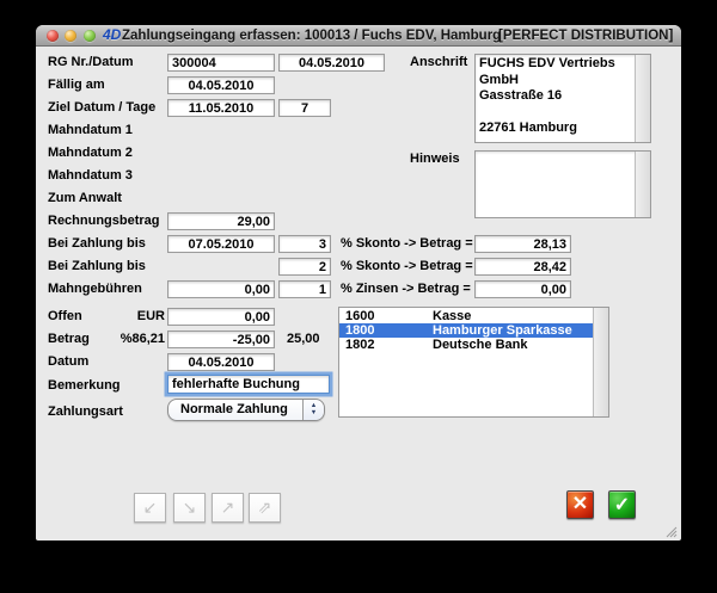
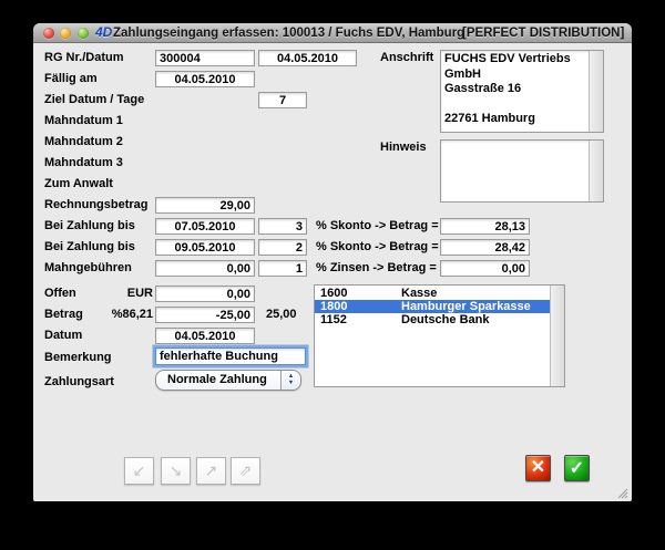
  4D
  Zahlungseingang erfassen: 100013 / Fuchs EDV, Hamburg
  [PERFECT DISTRIBUTION]
  RG Nr./Datum
  Fällig am
  Ziel Datum / Tage
  Mahndatum 1
  Mahndatum 2
  Mahndatum 3
  Zum Anwalt
  Rechnungsbetrag
  Bei Zahlung bis
  Bei Zahlung bis
  Mahngebühren
  300004
  04.05.2010
  04.05.2010
- 11.05.2010
  7
  29,00
  07.05.2010
  3
+ 09.05.2010
  2
  0,00
  1
  % Skonto -> Betrag =
  % Skonto -> Betrag =
  % Zinsen -> Betrag =
  28,13
  28,42
  0,00
  Anschrift
  FUCHS EDV Vertriebs GmbH
  Gasstraße 16
  22761 Hamburg
  Hinweis
  Offen
  EUR
  0,00
  Betrag
  %86,21
  -25,00
  25,00
  Datum
  04.05.2010
  Bemerkung
  fehlerhafte Buchung
  Zahlungsart
  Normale Zahlung
  1600
  Kasse
  1800
  Hamburger Sparkasse
- 1802
+ 1152
  Deutsche Bank
  ↙
  ↘
  ↗
  ⇗
  ✕
  ✓
